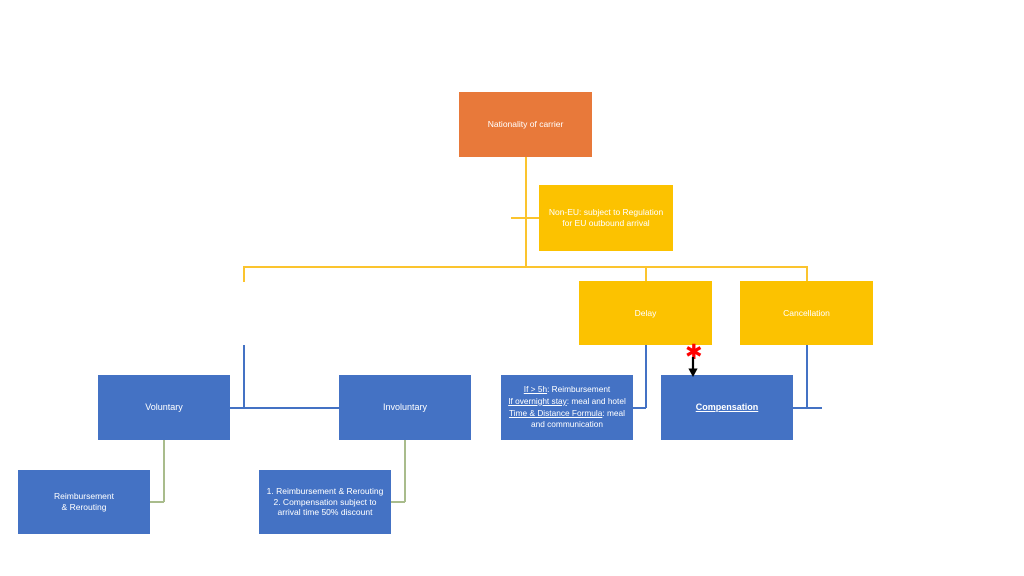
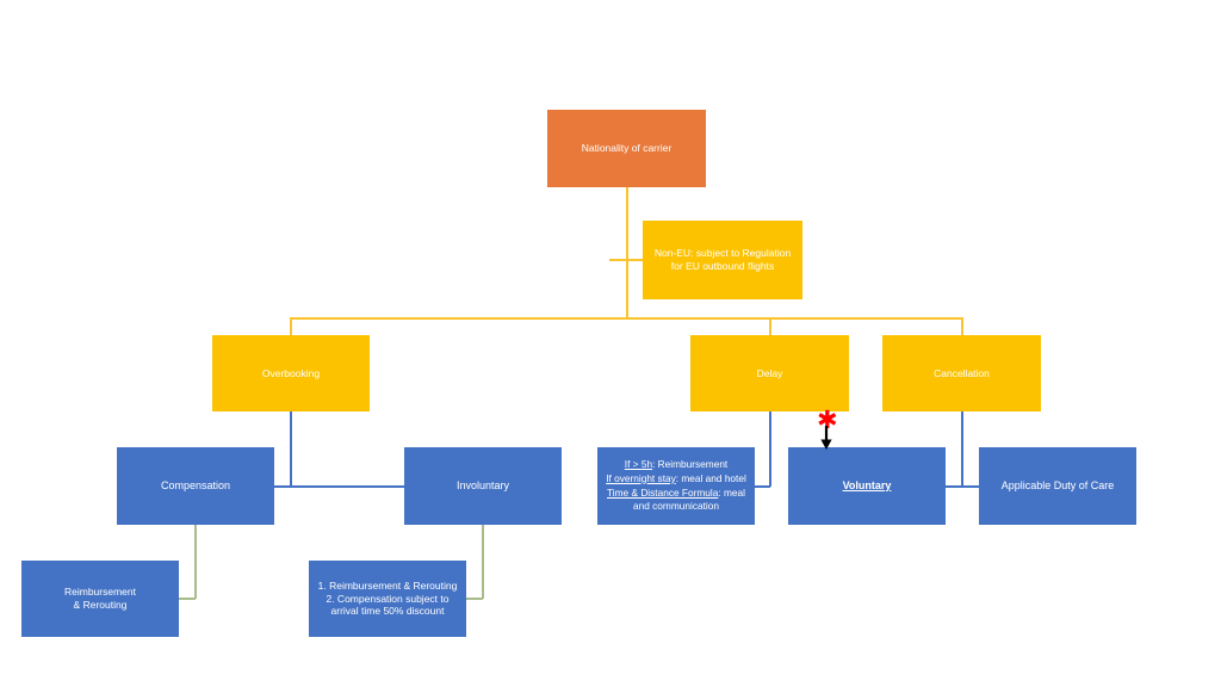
  Nationality of carrier
- Non-EU: subject to Regulation for EU outbound arrival
+ Non-EU: subject to Regulation for EU outbound flights
+ Overbooking
  Delay
  Cancellation
- Voluntary
+ Compensation
  Involuntary
  If > 5h: Reimbursement
  If overnight stay: meal and hotel
  Time & Distance Formula: meal and communication
- Compensation
+ Voluntary
+ Applicable Duty of Care
  Reimbursement
  & Rerouting
  1. Reimbursement & Rerouting
  2. Compensation subject to arrival time 50% discount
  ✱
